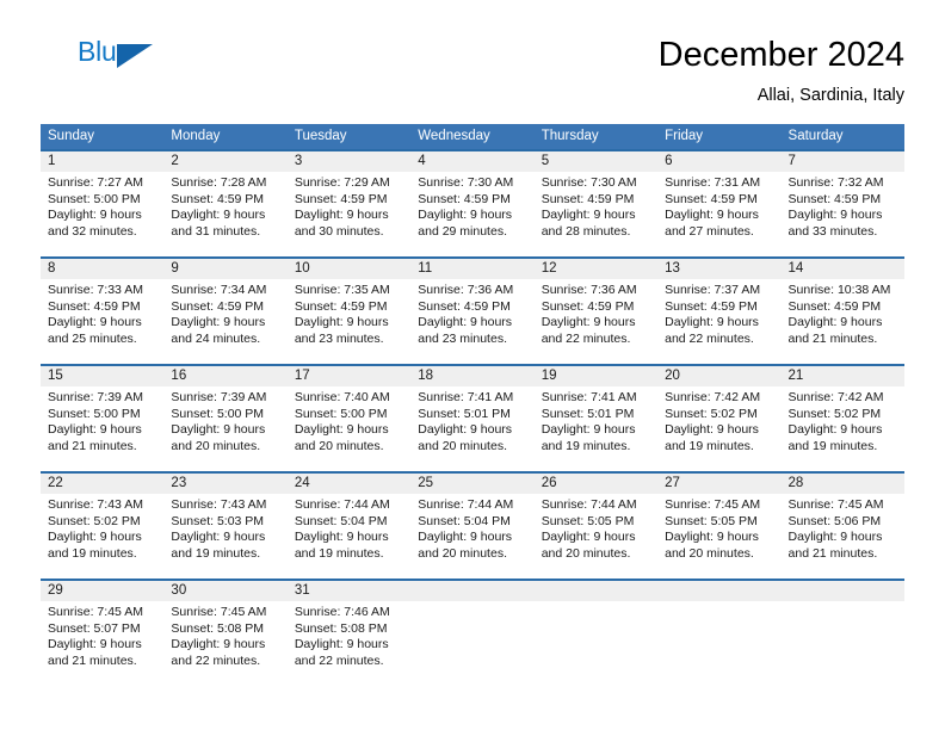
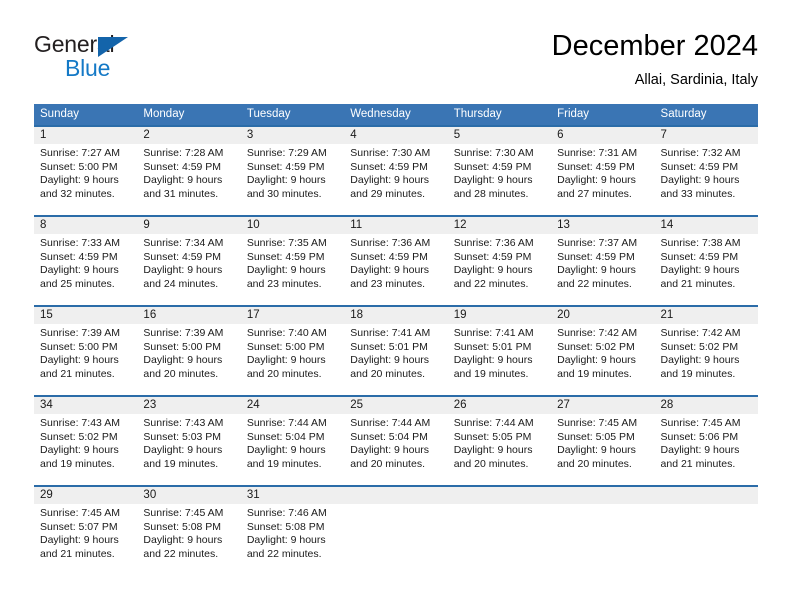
+ General
  Blue
  December 2024
  Allai, Sardinia, Italy
  Sunday	Monday	Tuesday	Wednesday	Thursday	Friday	Saturday
  1Sunrise: 7:27 AMSunset: 5:00 PMDaylight: 9 hoursand 32 minutes.	2Sunrise: 7:28 AMSunset: 4:59 PMDaylight: 9 hoursand 31 minutes.	3Sunrise: 7:29 AMSunset: 4:59 PMDaylight: 9 hoursand 30 minutes.	4Sunrise: 7:30 AMSunset: 4:59 PMDaylight: 9 hoursand 29 minutes.	5Sunrise: 7:30 AMSunset: 4:59 PMDaylight: 9 hoursand 28 minutes.	6Sunrise: 7:31 AMSunset: 4:59 PMDaylight: 9 hoursand 27 minutes.	7Sunrise: 7:32 AMSunset: 4:59 PMDaylight: 9 hoursand 33 minutes.
- 8Sunrise: 7:33 AMSunset: 4:59 PMDaylight: 9 hoursand 25 minutes.	9Sunrise: 7:34 AMSunset: 4:59 PMDaylight: 9 hoursand 24 minutes.	10Sunrise: 7:35 AMSunset: 4:59 PMDaylight: 9 hoursand 23 minutes.	11Sunrise: 7:36 AMSunset: 4:59 PMDaylight: 9 hoursand 23 minutes.	12Sunrise: 7:36 AMSunset: 4:59 PMDaylight: 9 hoursand 22 minutes.	13Sunrise: 7:37 AMSunset: 4:59 PMDaylight: 9 hoursand 22 minutes.	14Sunrise: 10:38 AMSunset: 4:59 PMDaylight: 9 hoursand 21 minutes.
+ 8Sunrise: 7:33 AMSunset: 4:59 PMDaylight: 9 hoursand 25 minutes.	9Sunrise: 7:34 AMSunset: 4:59 PMDaylight: 9 hoursand 24 minutes.	10Sunrise: 7:35 AMSunset: 4:59 PMDaylight: 9 hoursand 23 minutes.	11Sunrise: 7:36 AMSunset: 4:59 PMDaylight: 9 hoursand 23 minutes.	12Sunrise: 7:36 AMSunset: 4:59 PMDaylight: 9 hoursand 22 minutes.	13Sunrise: 7:37 AMSunset: 4:59 PMDaylight: 9 hoursand 22 minutes.	14Sunrise: 7:38 AMSunset: 4:59 PMDaylight: 9 hoursand 21 minutes.
  15Sunrise: 7:39 AMSunset: 5:00 PMDaylight: 9 hoursand 21 minutes.	16Sunrise: 7:39 AMSunset: 5:00 PMDaylight: 9 hoursand 20 minutes.	17Sunrise: 7:40 AMSunset: 5:00 PMDaylight: 9 hoursand 20 minutes.	18Sunrise: 7:41 AMSunset: 5:01 PMDaylight: 9 hoursand 20 minutes.	19Sunrise: 7:41 AMSunset: 5:01 PMDaylight: 9 hoursand 19 minutes.	20Sunrise: 7:42 AMSunset: 5:02 PMDaylight: 9 hoursand 19 minutes.	21Sunrise: 7:42 AMSunset: 5:02 PMDaylight: 9 hoursand 19 minutes.
- 22Sunrise: 7:43 AMSunset: 5:02 PMDaylight: 9 hoursand 19 minutes.	23Sunrise: 7:43 AMSunset: 5:03 PMDaylight: 9 hoursand 19 minutes.	24Sunrise: 7:44 AMSunset: 5:04 PMDaylight: 9 hoursand 19 minutes.	25Sunrise: 7:44 AMSunset: 5:04 PMDaylight: 9 hoursand 20 minutes.	26Sunrise: 7:44 AMSunset: 5:05 PMDaylight: 9 hoursand 20 minutes.	27Sunrise: 7:45 AMSunset: 5:05 PMDaylight: 9 hoursand 20 minutes.	28Sunrise: 7:45 AMSunset: 5:06 PMDaylight: 9 hoursand 21 minutes.
+ 34Sunrise: 7:43 AMSunset: 5:02 PMDaylight: 9 hoursand 19 minutes.	23Sunrise: 7:43 AMSunset: 5:03 PMDaylight: 9 hoursand 19 minutes.	24Sunrise: 7:44 AMSunset: 5:04 PMDaylight: 9 hoursand 19 minutes.	25Sunrise: 7:44 AMSunset: 5:04 PMDaylight: 9 hoursand 20 minutes.	26Sunrise: 7:44 AMSunset: 5:05 PMDaylight: 9 hoursand 20 minutes.	27Sunrise: 7:45 AMSunset: 5:05 PMDaylight: 9 hoursand 20 minutes.	28Sunrise: 7:45 AMSunset: 5:06 PMDaylight: 9 hoursand 21 minutes.
  29Sunrise: 7:45 AMSunset: 5:07 PMDaylight: 9 hoursand 21 minutes.	30Sunrise: 7:45 AMSunset: 5:08 PMDaylight: 9 hoursand 22 minutes.	31Sunrise: 7:46 AMSunset: 5:08 PMDaylight: 9 hoursand 22 minutes.
